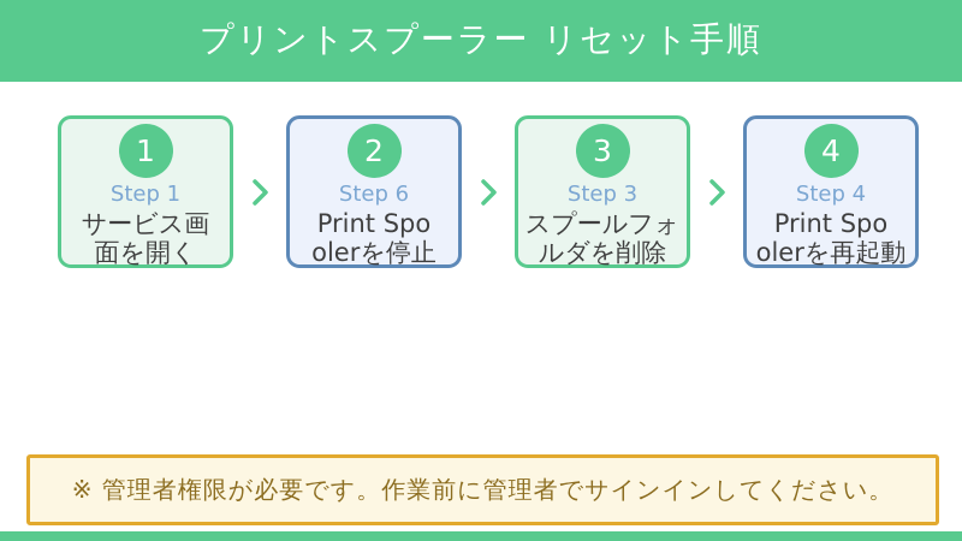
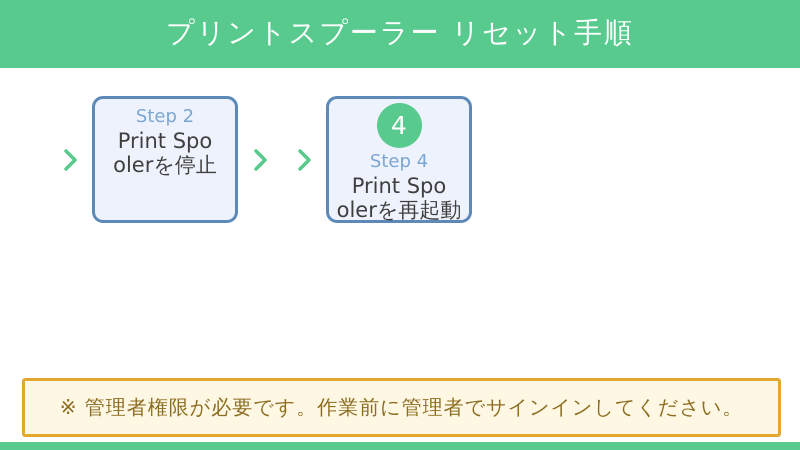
  プリントスプーラー リセット手順
- 1
- Step 1
- サービス画
- 面を開く
- 2
- Step 6
+ Step 2
  Print Spo
  olerを停止
- 3
- Step 3
- スプールフォ
- ルダを削除
  4
  Step 4
  Print Spo
  olerを再起動
  ※ 管理者権限が必要です。作業前に管理者でサインインしてください。
